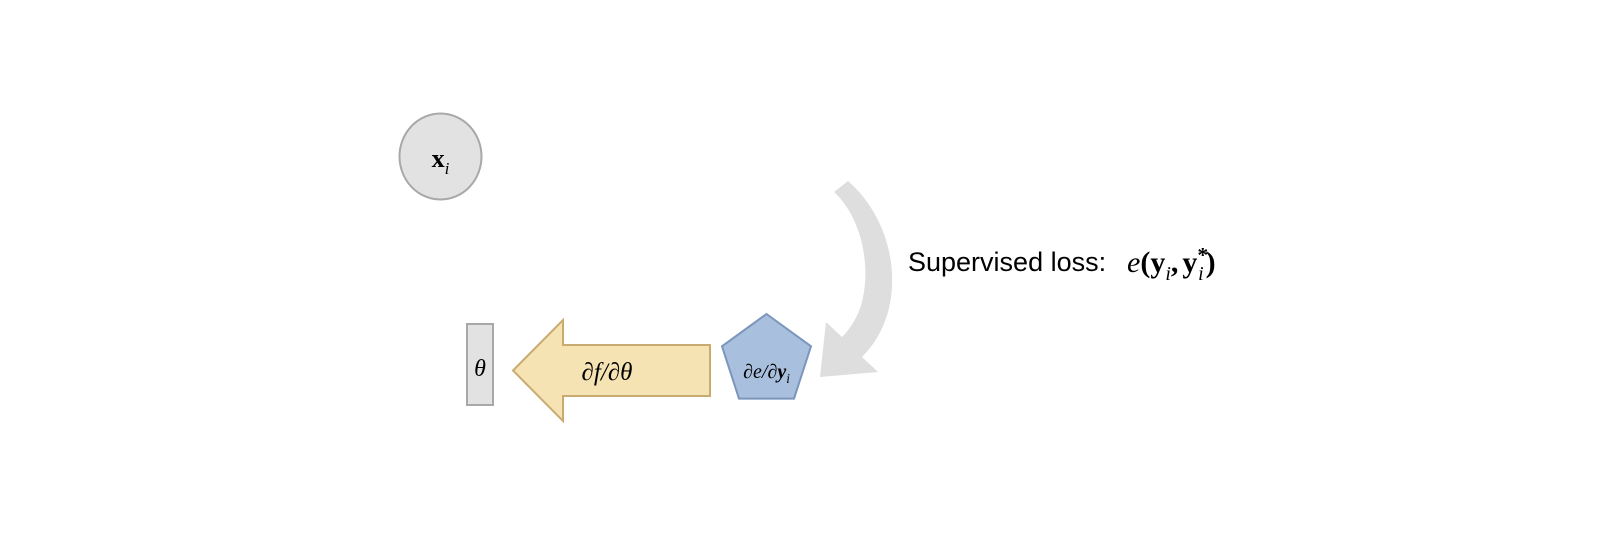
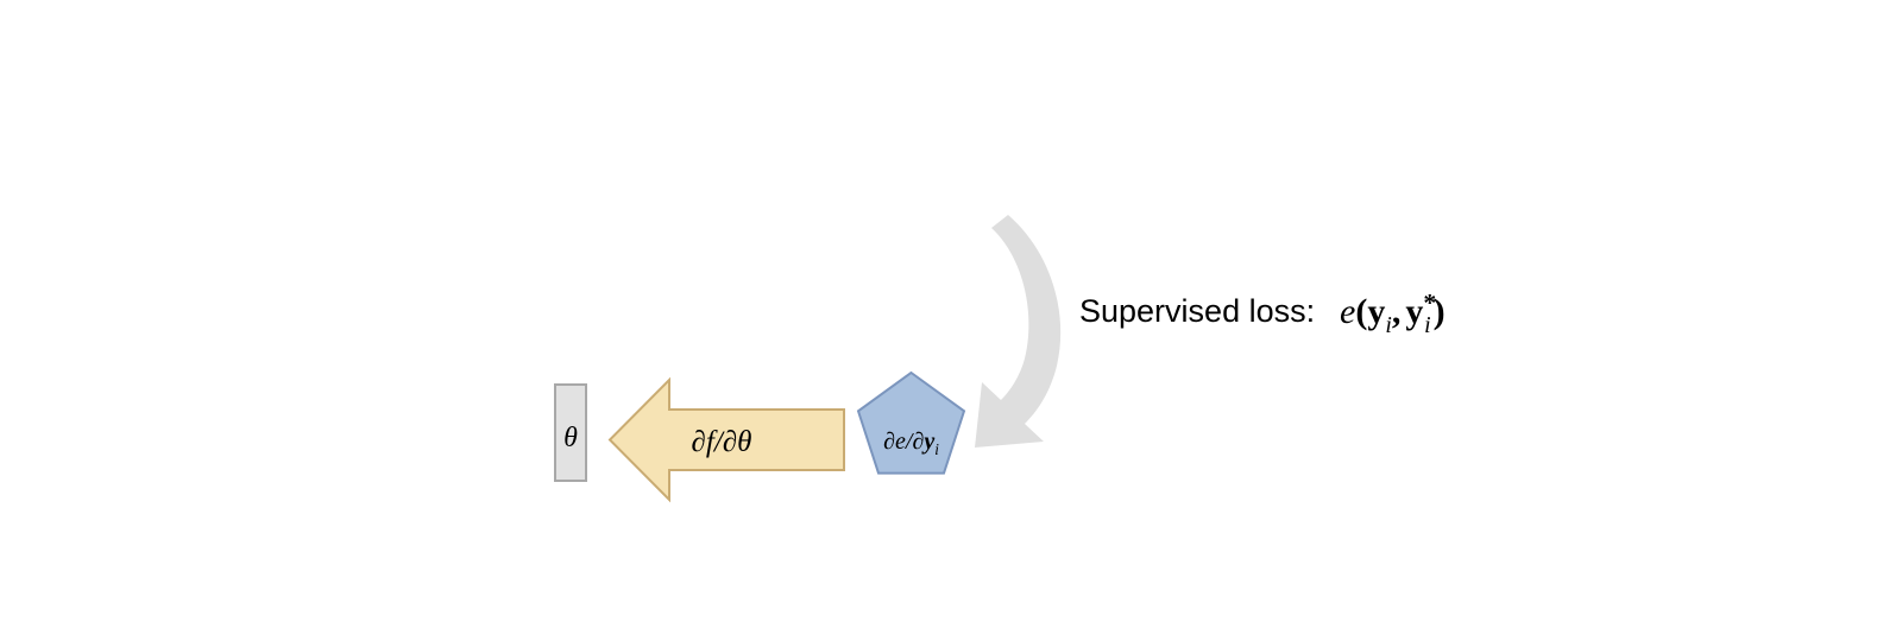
- xi
  Supervised loss:
  e(yi , y* i )
  ∂e/∂yi
  ∂f/∂θ
  θ
